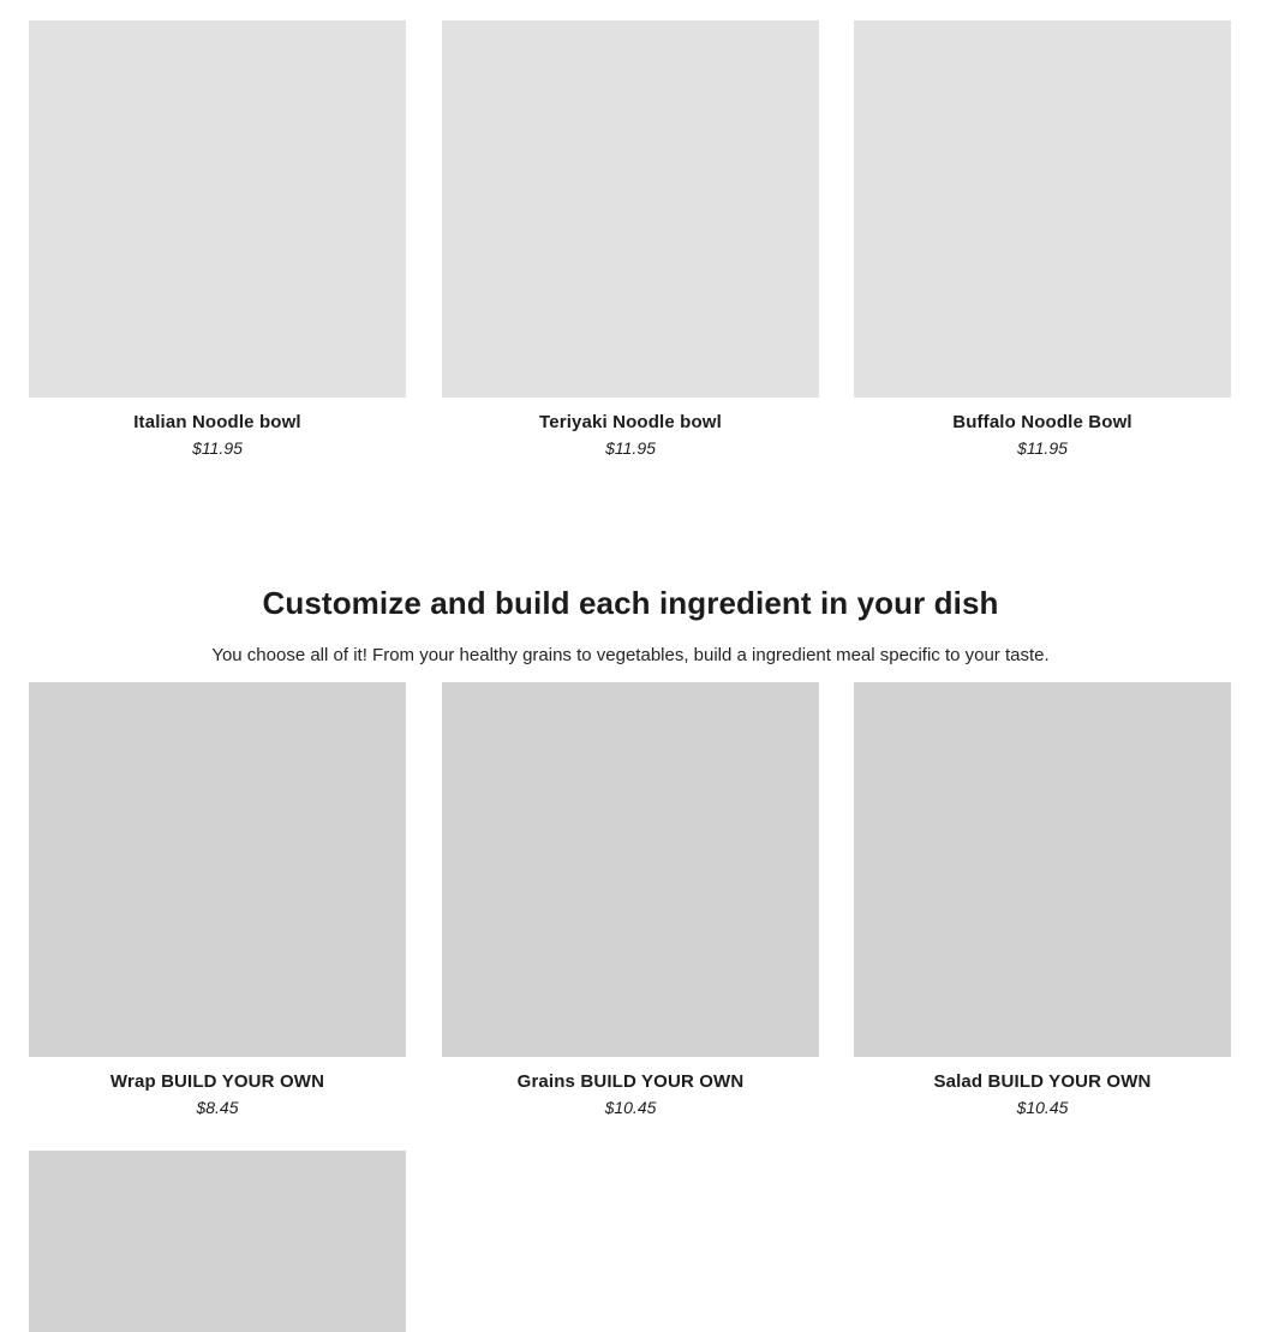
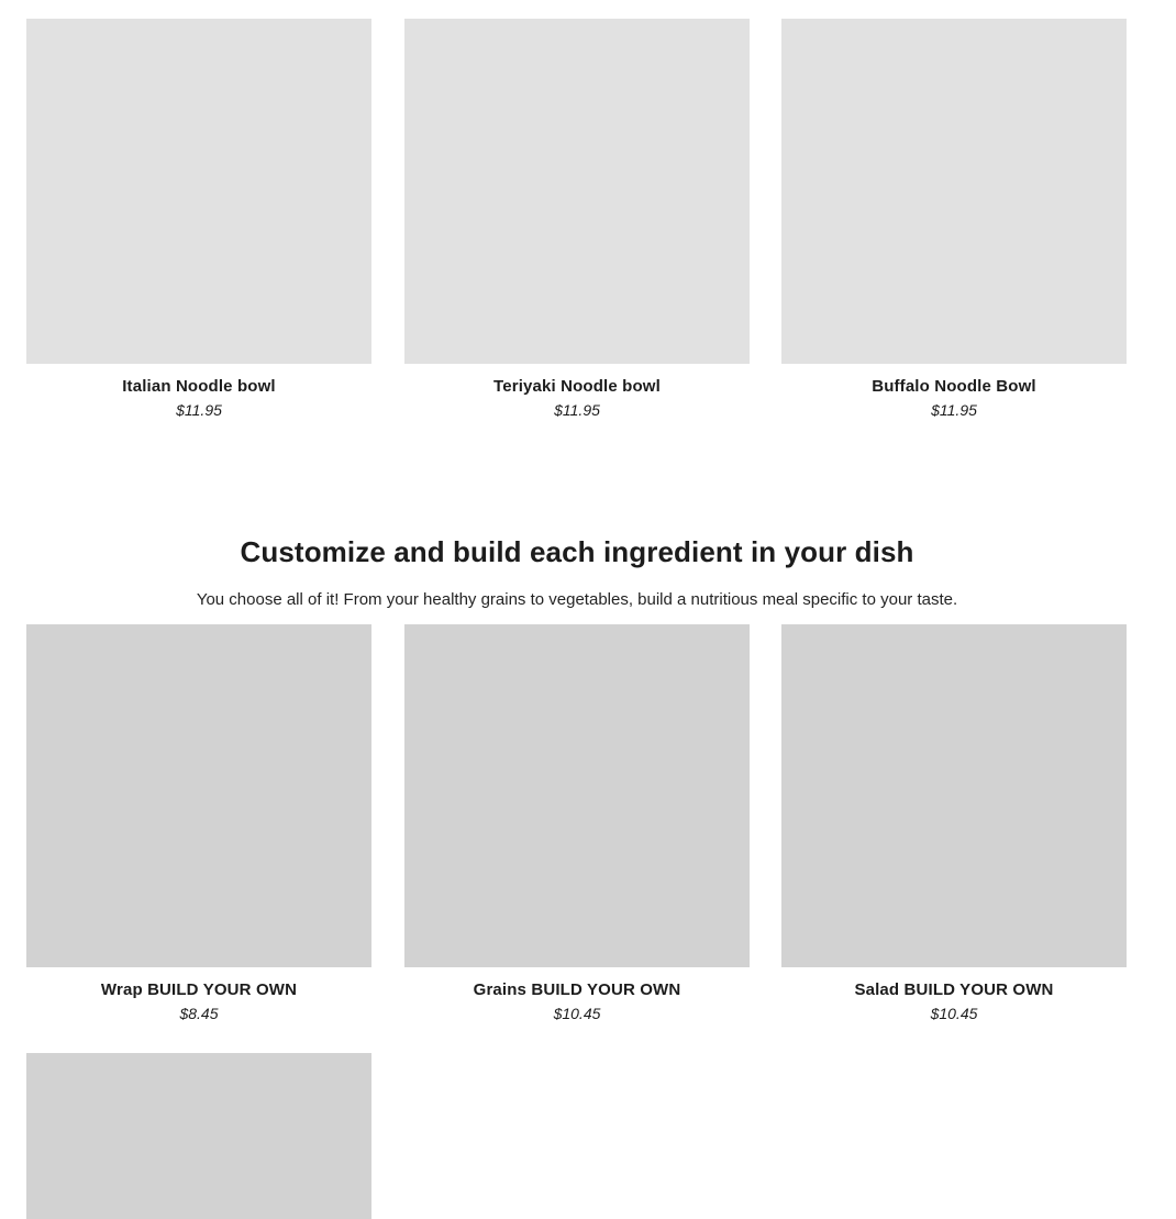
  Italian Noodle bowl
  $11.95
  Teriyaki Noodle bowl
  $11.95
  Buffalo Noodle Bowl
  $11.95
  Customize and build each ingredient in your dish
- You choose all of it! From your healthy grains to vegetables, build a ingredient meal specific to your taste.
+ You choose all of it! From your healthy grains to vegetables, build a nutritious meal specific to your taste.
  Wrap BUILD YOUR OWN
  $8.45
  Grains BUILD YOUR OWN
  $10.45
  Salad BUILD YOUR OWN
  $10.45
